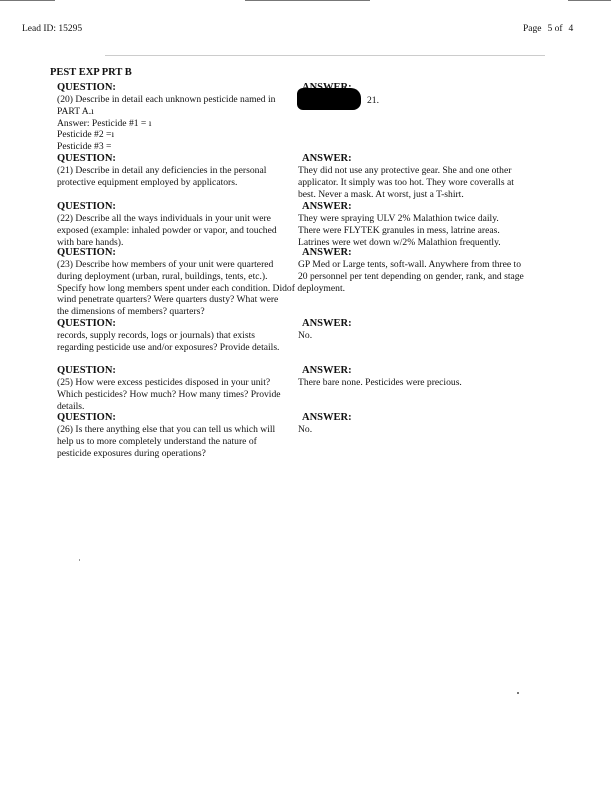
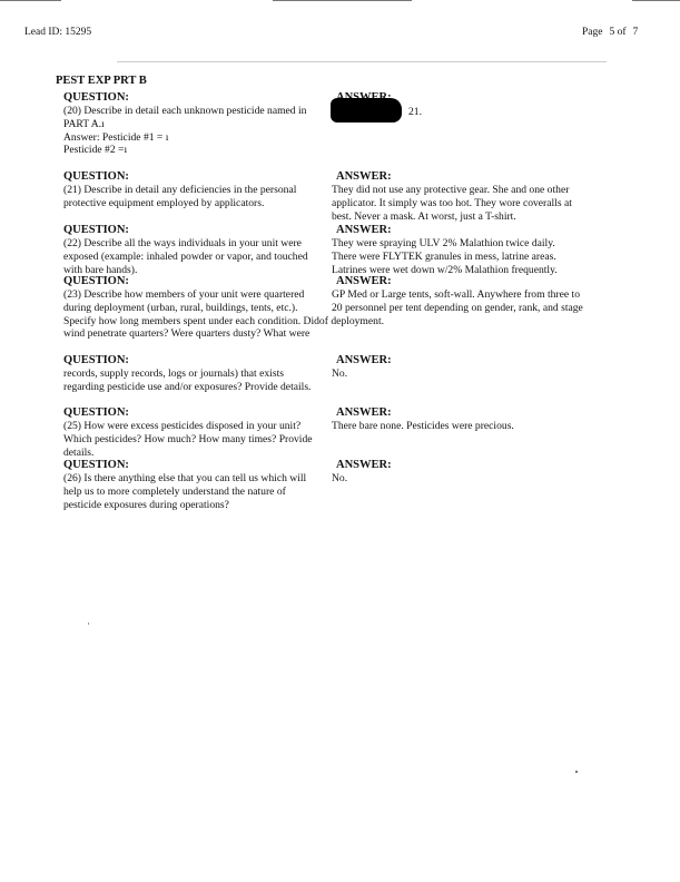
  Lead ID: 15295
- Page 5 of 4
+ Page 5 of 7
  PEST EXP PRT B
  QUESTION:
  (20) Describe in detail each unknown pesticide named in
  PART A.ı
  Answer: Pesticide #1 = ı
  Pesticide #2 =ı
- Pesticide #3 =
  21.
  QUESTION:
  (21) Describe in detail any deficiencies in the personal
  protective equipment employed by applicators.
  ANSWER:
  They did not use any protective gear. She and one other
  applicator. It simply was too hot. They wore coveralls at
  best. Never a mask. At worst, just a T-shirt.
  QUESTION:
  (22) Describe all the ways individuals in your unit were
  exposed (example: inhaled powder or vapor, and touched
  with bare hands).
  ANSWER:
  They were spraying ULV 2% Malathion twice daily.
  There were FLYTEK granules in mess, latrine areas.
  Latrines were wet down w/2% Malathion frequently.
  QUESTION:
  (23) Describe how members of your unit were quartered
  during deployment (urban, rural, buildings, tents, etc.).
  Specify how long members spent under each condition. Didof deployment.
  wind penetrate quarters? Were quarters dusty? What were
- the dimensions of members? quarters?
  ANSWER:
  GP Med or Large tents, soft-wall. Anywhere from three to
  20 personnel per tent depending on gender, rank, and stage
  QUESTION:
  records, supply records, logs or journals) that exists
  regarding pesticide use and/or exposures? Provide details.
  ANSWER:
  No.
  QUESTION:
  (25) How were excess pesticides disposed in your unit?
  Which pesticides? How much? How many times? Provide
  details.
  ANSWER:
  There bare none. Pesticides were precious.
  QUESTION:
  (26) Is there anything else that you can tell us which will
  help us to more completely understand the nature of
  pesticide exposures during operations?
  ANSWER:
  No.
